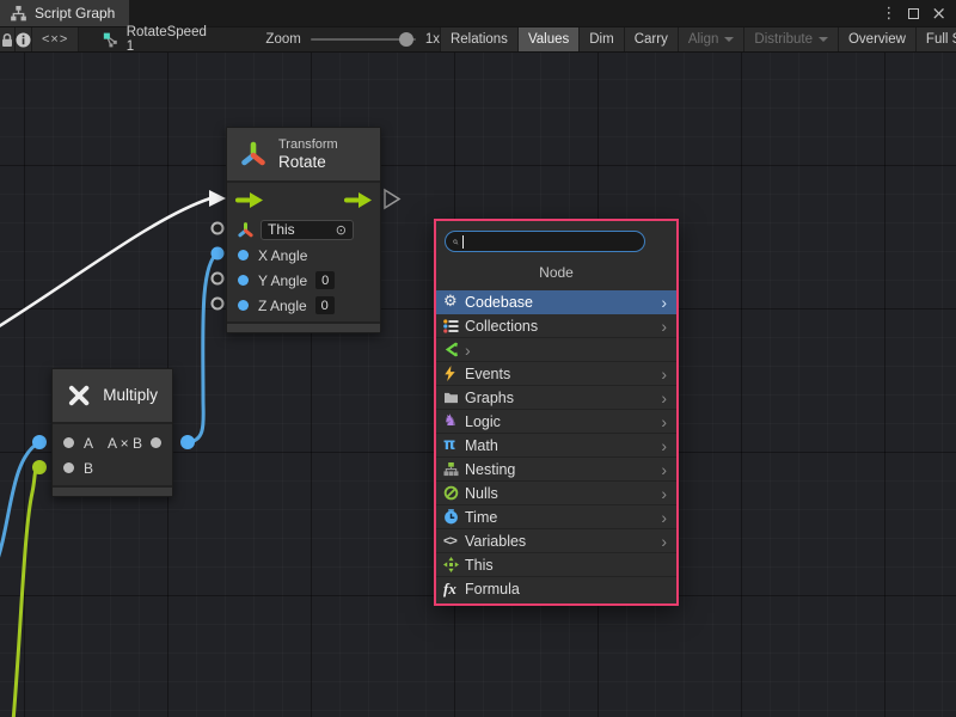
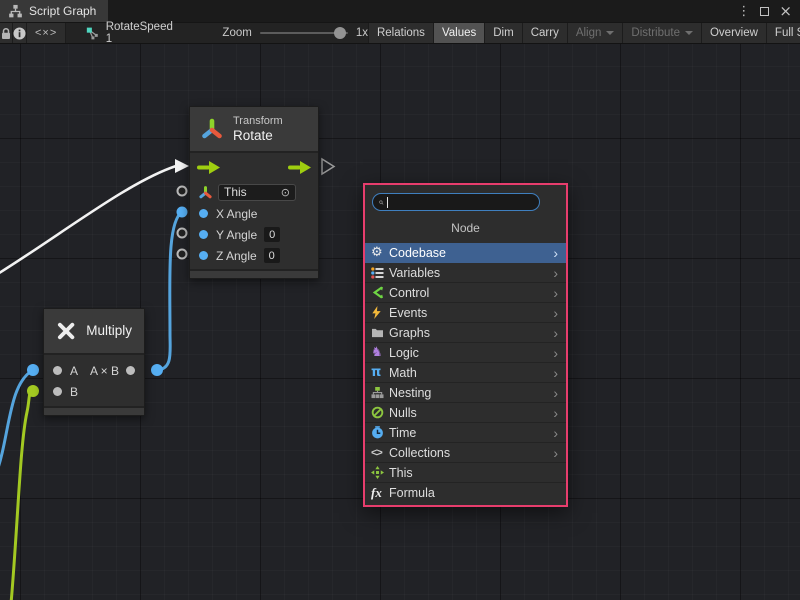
  Script Graph
  ⋮
  ×
  <×>
  RotateSpeed 1
  Zoom
  1x
  Relations
  Values
  Dim
  Carry
  Align
  Distribute
  Overview
  Transform
  Rotate
  This
  ⊙
  X Angle
  Y Angle
  0
  Z Angle
  0
  Multiply
  A
  A × B
  B
  Node
  ⚙
  Codebase
  ›
- Collections
+ Variables
  ›
+ Control
  ›
  Events
  ›
  Graphs
  ›
  ♞
  Logic
  ›
  π
  Math
  ›
  Nesting
  ›
  Nulls
  ›
  Time
  ›
  <>
- Variables
+ Collections
  ›
  This
  fx
  Formula
